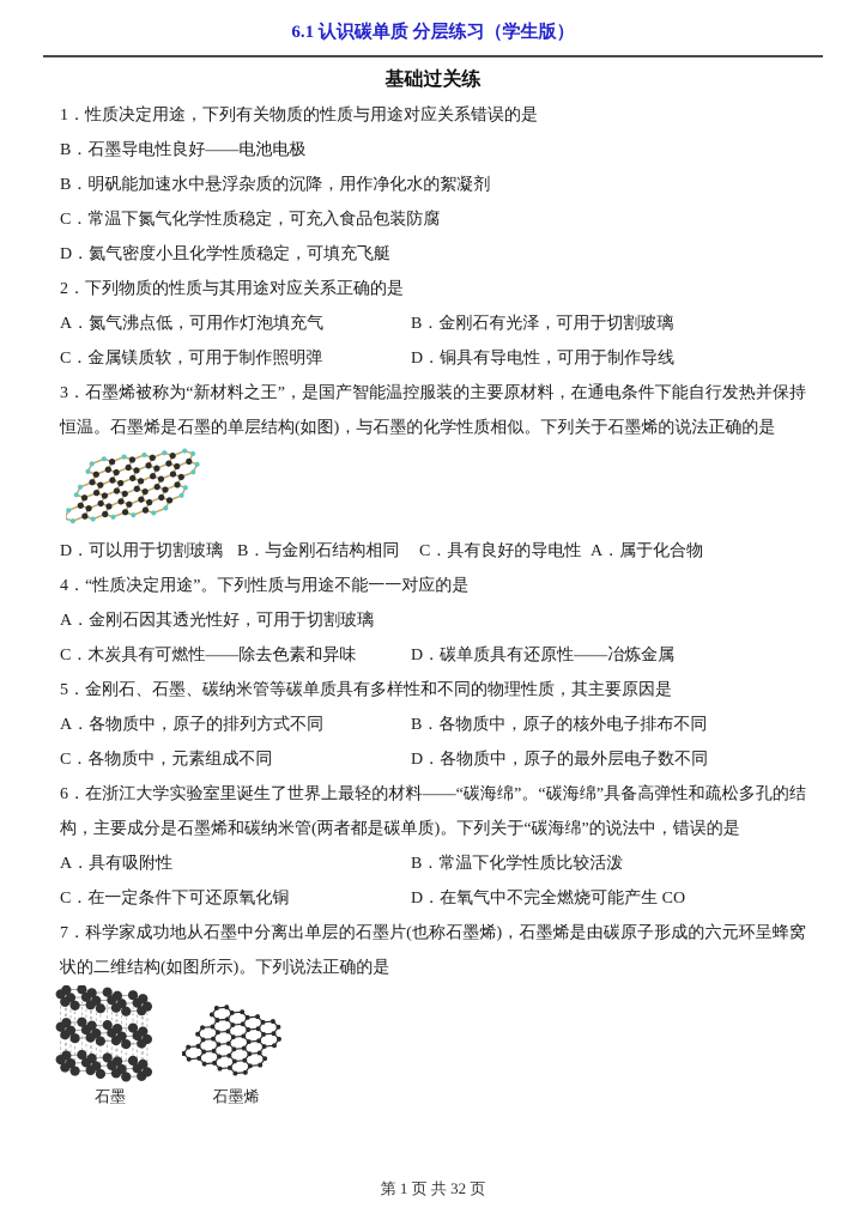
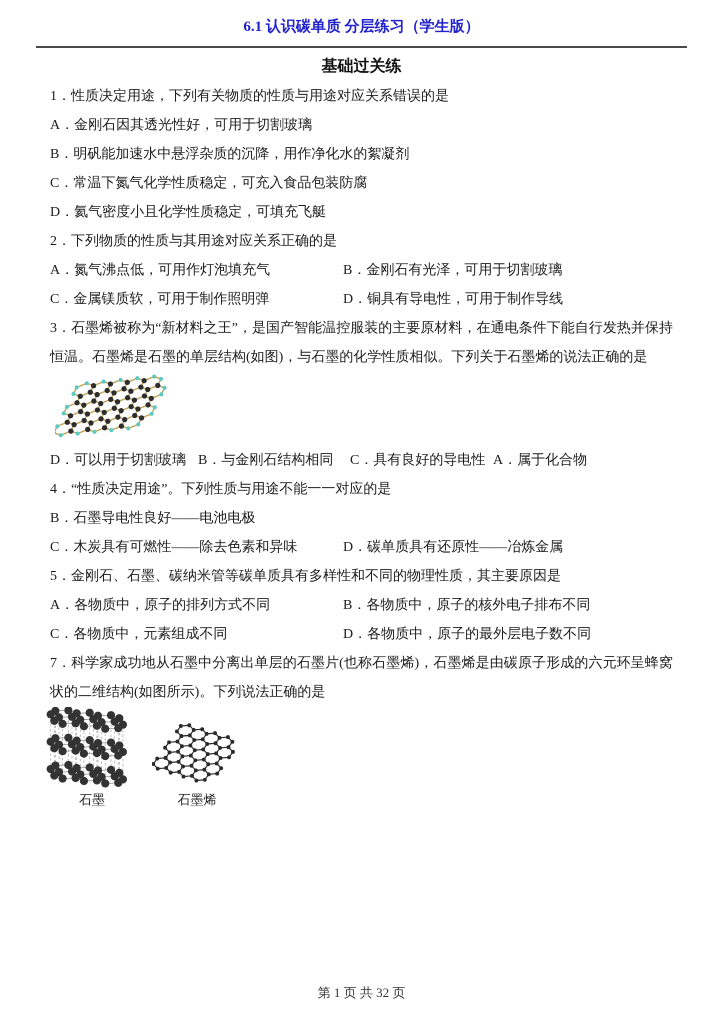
  6.1 认识碳单质 分层练习（学生版）
  基础过关练
  1．性质决定用途，下列有关物质的性质与用途对应关系错误的是
- B．石墨导电性良好——电池电极
+ A．金刚石因其透光性好，可用于切割玻璃
  B．明矾能加速水中悬浮杂质的沉降，用作净化水的絮凝剂
  C．常温下氮气化学性质稳定，可充入食品包装防腐
  D．氦气密度小且化学性质稳定，可填充飞艇
  2．下列物质的性质与其用途对应关系正确的是
  A．氮气沸点低，可用作灯泡填充气
  B．金刚石有光泽，可用于切割玻璃
  C．金属镁质软，可用于制作照明弹
  D．铜具有导电性，可用于制作导线
  3．石墨烯被称为“新材料之王”，是国产智能温控服装的主要原材料，在通电条件下能自行发热并保持恒温。石墨烯是石墨的单层结构(如图)，与石墨的化学性质相似。下列关于石墨烯的说法正确的是
  D．可以用于切割玻璃
  B．与金刚石结构相同
  C．具有良好的导电性
  A．属于化合物
  4．“性质决定用途”。下列性质与用途不能一一对应的是
- A．金刚石因其透光性好，可用于切割玻璃
+ B．石墨导电性良好——电池电极
  C．木炭具有可燃性——除去色素和异味
  D．碳单质具有还原性——冶炼金属
  5．金刚石、石墨、碳纳米管等碳单质具有多样性和不同的物理性质，其主要原因是
  A．各物质中，原子的排列方式不同
  B．各物质中，原子的核外电子排布不同
  C．各物质中，元素组成不同
  D．各物质中，原子的最外层电子数不同
- 6．在浙江大学实验室里诞生了世界上最轻的材料——“碳海绵”。“碳海绵”具备高弹性和疏松多孔的结构，主要成分是石墨烯和碳纳米管(两者都是碳单质)。下列关于“碳海绵”的说法中，错误的是
- A．具有吸附性
- B．常温下化学性质比较活泼
- C．在一定条件下可还原氧化铜
- D．在氧气中不完全燃烧可能产生 CO
  7．科学家成功地从石墨中分离出单层的石墨片(也称石墨烯)，石墨烯是由碳原子形成的六元环呈蜂窝状的二维结构(如图所示)。下列说法正确的是
  石墨
  石墨烯
  第 1 页 共 32 页
